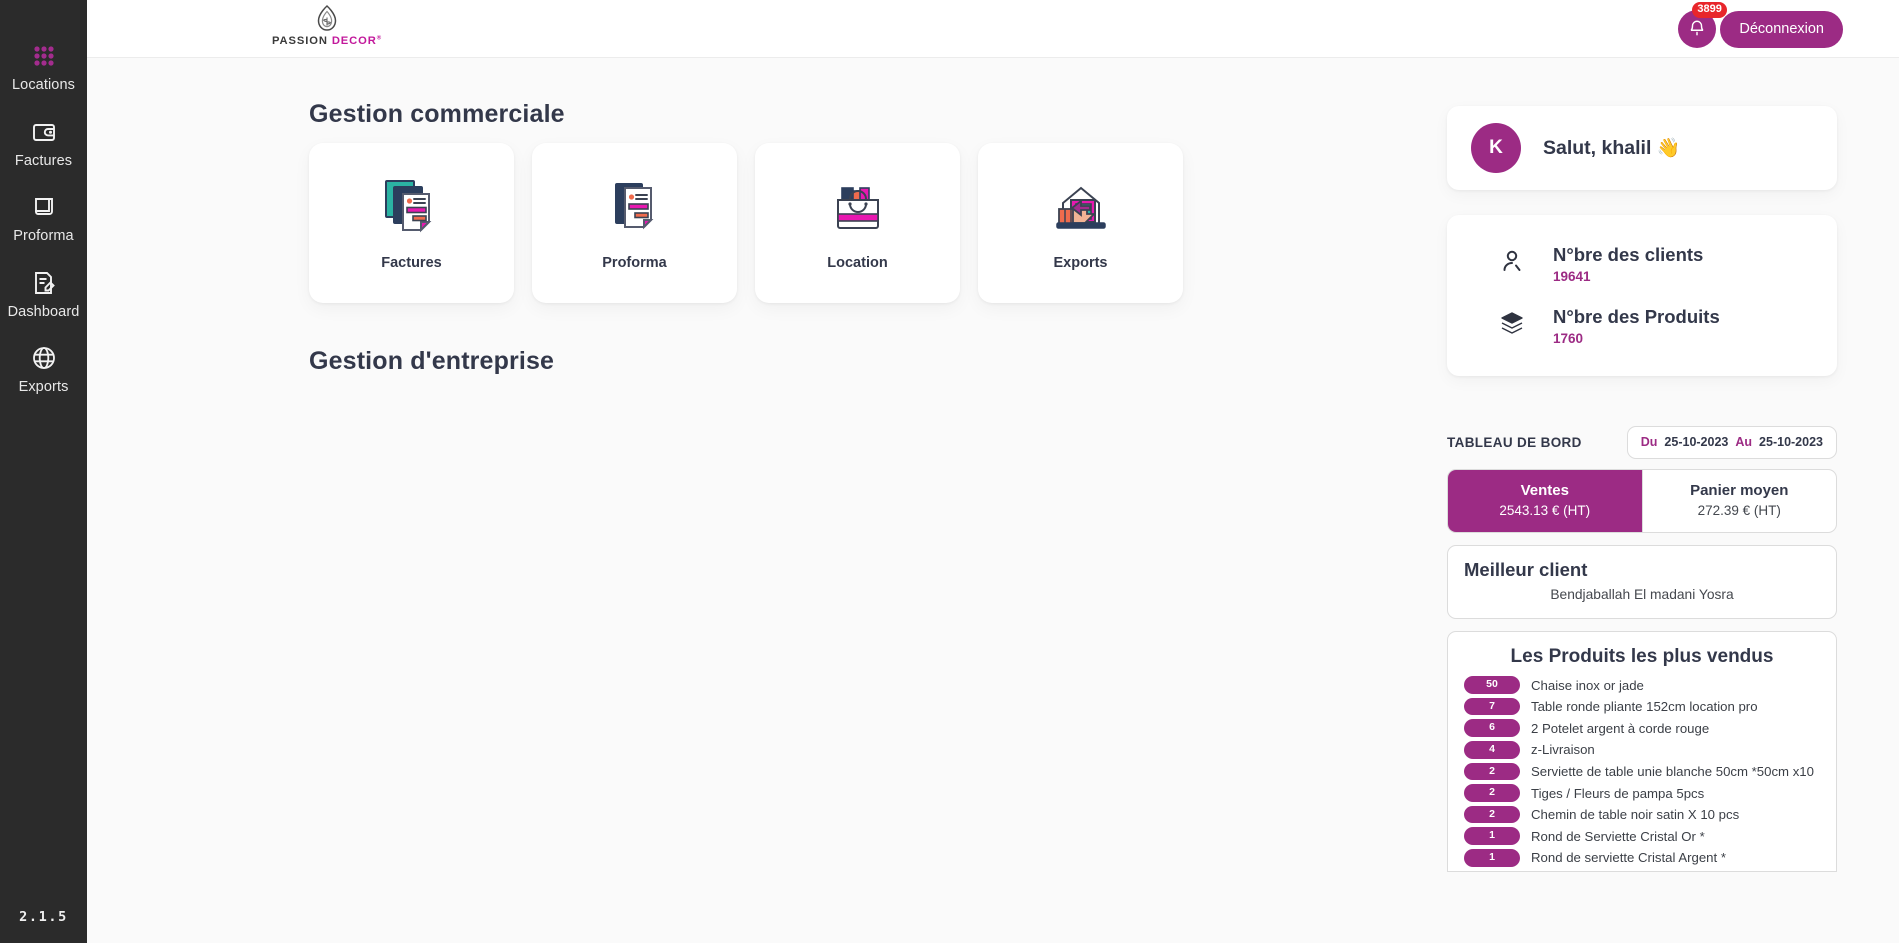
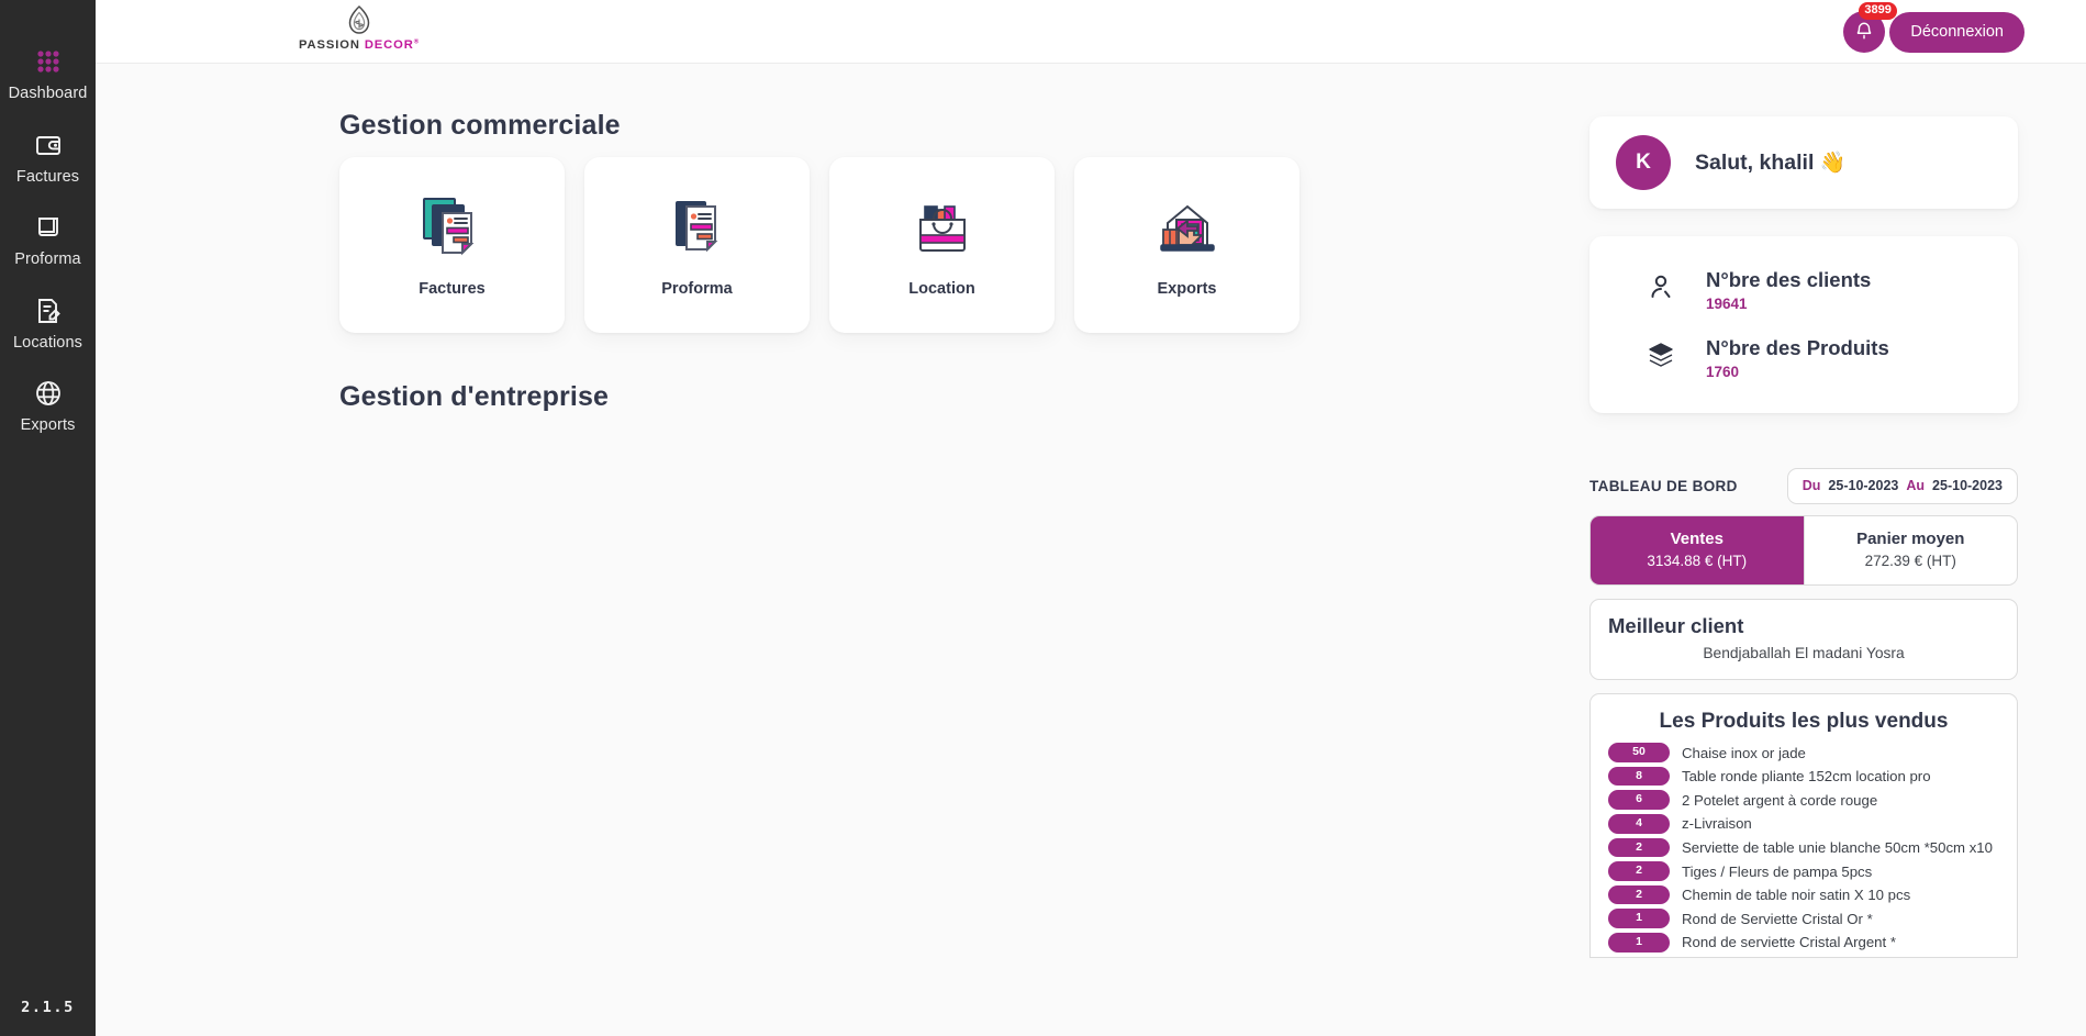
- Locations
+ Dashboard
  Factures
  Proforma
- Dashboard
+ Locations
  Exports
  2.1.5
  PASSION DECOR
  3899
  Déconnexion
  Gestion commerciale
  Factures
  Proforma
  Location
  Exports
  Gestion d'entreprise
  K
  Salut, khalil 👋
  N°bre des clients
  19641
  N°bre des Produits
  1760
  TABLEAU DE BORD
  Du
  25-10-2023
  Au
  25-10-2023
  Ventes
- 2543.13 € (HT)
+ 3134.88 € (HT)
  Panier moyen
  272.39 € (HT)
  Meilleur client
  Bendjaballah El madani Yosra
  Les Produits les plus vendus
  50
  Chaise inox or jade
- 7
+ 8
  Table ronde pliante 152cm location pro
  6
  2 Potelet argent à corde rouge
  4
  z-Livraison
  2
  Serviette de table unie blanche 50cm *50cm x10
  2
  Tiges / Fleurs de pampa 5pcs
  2
  Chemin de table noir satin X 10 pcs
  1
  Rond de Serviette Cristal Or *
  1
  Rond de serviette Cristal Argent *
